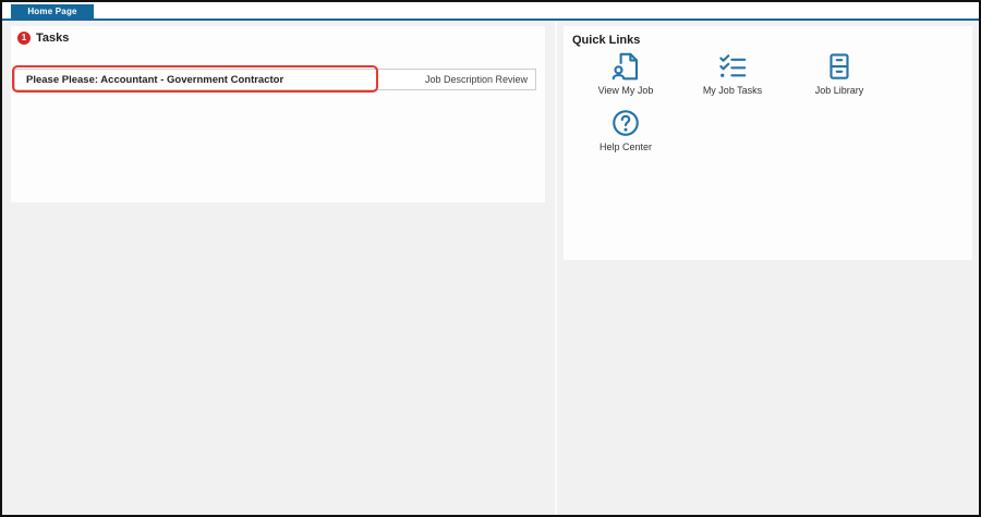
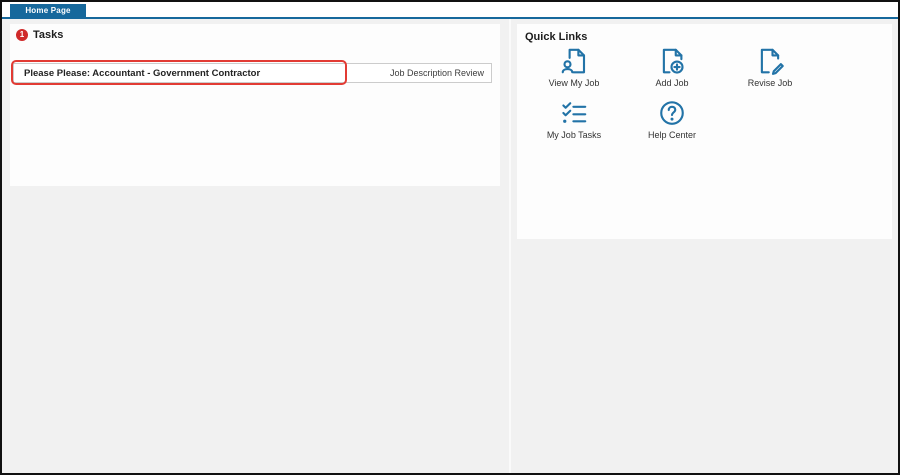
  Home Page
  1
  Tasks
  Please Please: Accountant - Government Contractor
  Job Description Review
  Quick Links
  View My Job
+ Add Job
+ Revise Job
  My Job Tasks
- Job Library
  Help Center
